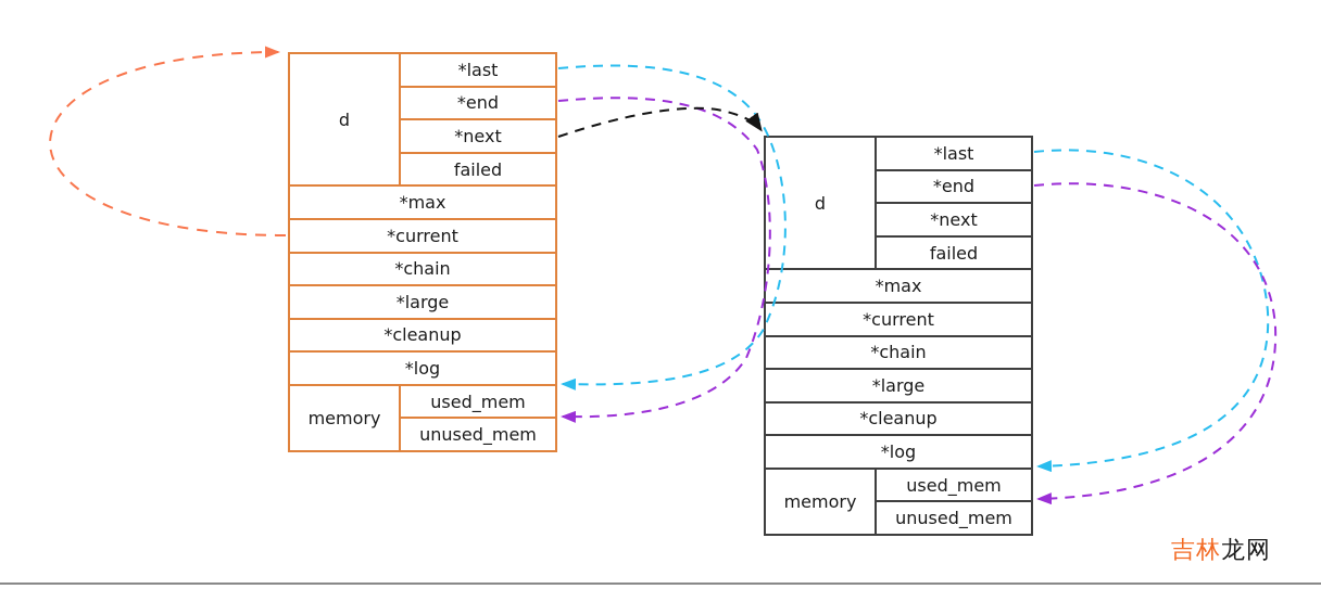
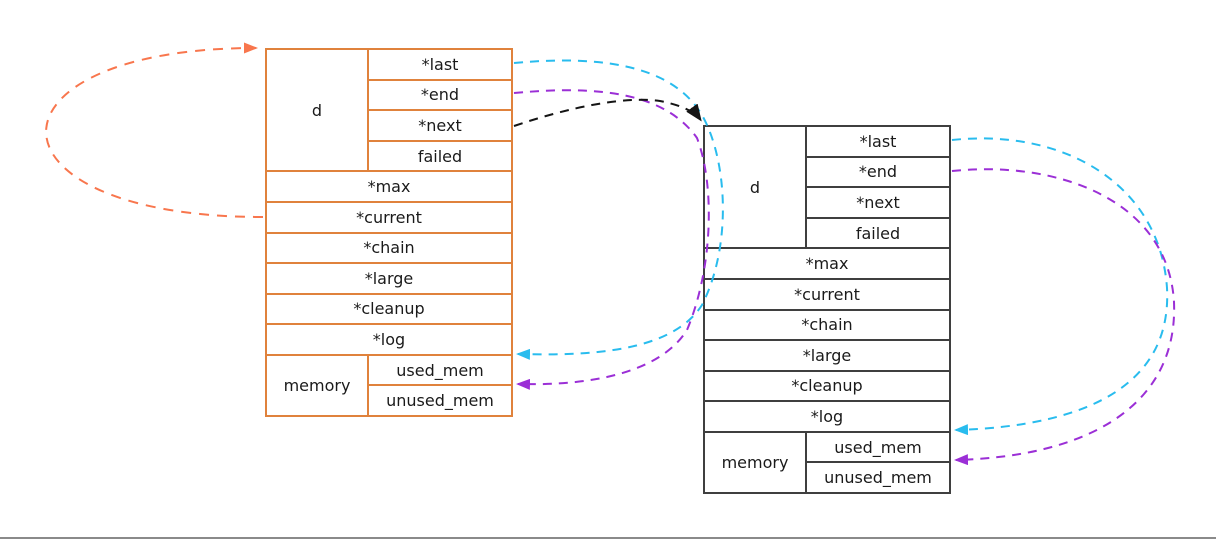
  d
  *last
  *end
  *next
  failed
  *max
  *current
  *chain
  *large
  *cleanup
  *log
  memory
  used_mem
  unused_mem
  d
  *last
  *end
  *next
  failed
  *max
  *current
  *chain
  *large
  *cleanup
  *log
  memory
  used_mem
  unused_mem
- 吉林龙网
